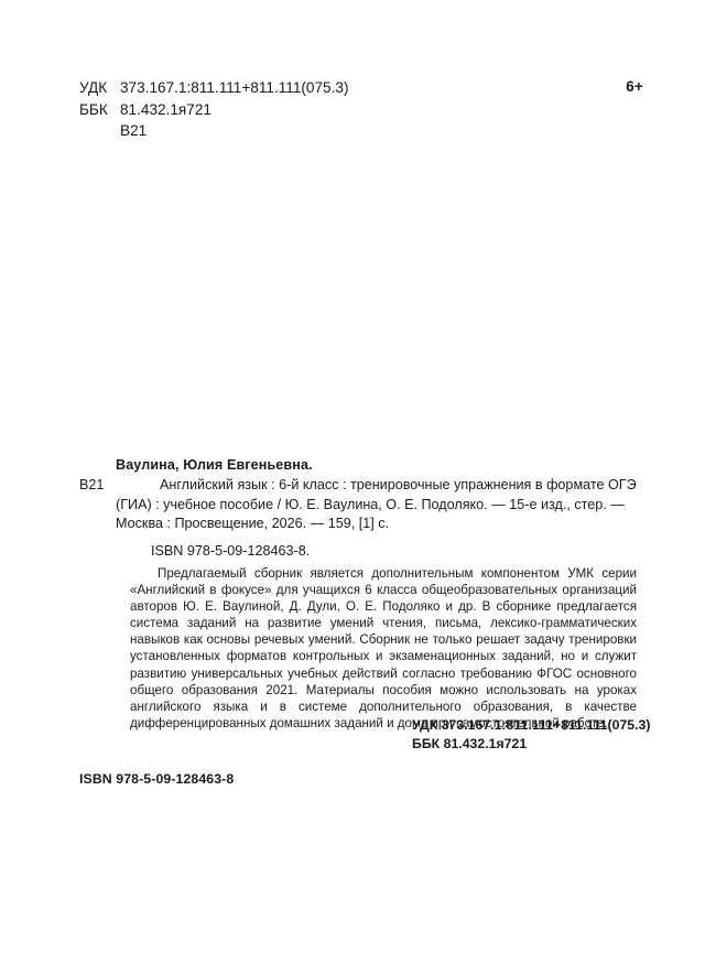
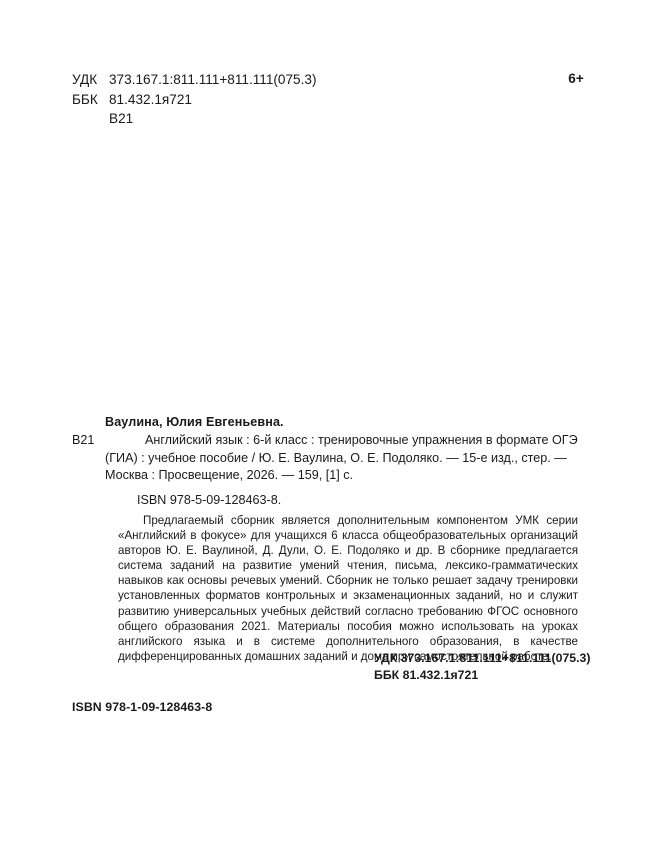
  УДК
  373.167.1:811.111+811.111(075.3)
  ББК
  81.432.1я721
  В21
  6+
  Ваулина, Юлия Евгеньевна.
  В21
  Английский язык : 6-й класс : тренировочные упражнения в формате ОГЭ (ГИА) : учебное пособие / Ю. Е. Ваулина, О. Е. Подоляко. — 15-е изд., стер. — Москва : Просвещение, 2026. — 159, [1] с.
  ISBN 978-5-09-128463-8.
  Предлагаемый сборник является дополнительным компонентом УМК серии «Английский в фокусе» для учащихся 6 класса общеобразовательных организаций авторов Ю. Е. Ваулиной, Д. Дули, О. Е. Подоляко и др. В сборнике предлагается система заданий на развитие умений чтения, письма, лексико-грамматических навыков как основы речевых умений. Сборник не только решает задачу тренировки установленных форматов контрольных и экзаменационных заданий, но и служит развитию универсальных учебных действий согласно требованию ФГОС основного общего образования 2021. Материалы пособия можно использовать на уроках английского языка и в системе дополнительного образования, в качестве дифференцированных домашних заданий и дома при самостоятельной работе.
  УДК 373.167.1:811.111+811.111(075.3)
  ББК 81.432.1я721
- ISBN 978-5-09-128463-8
+ ISBN 978-1-09-128463-8
